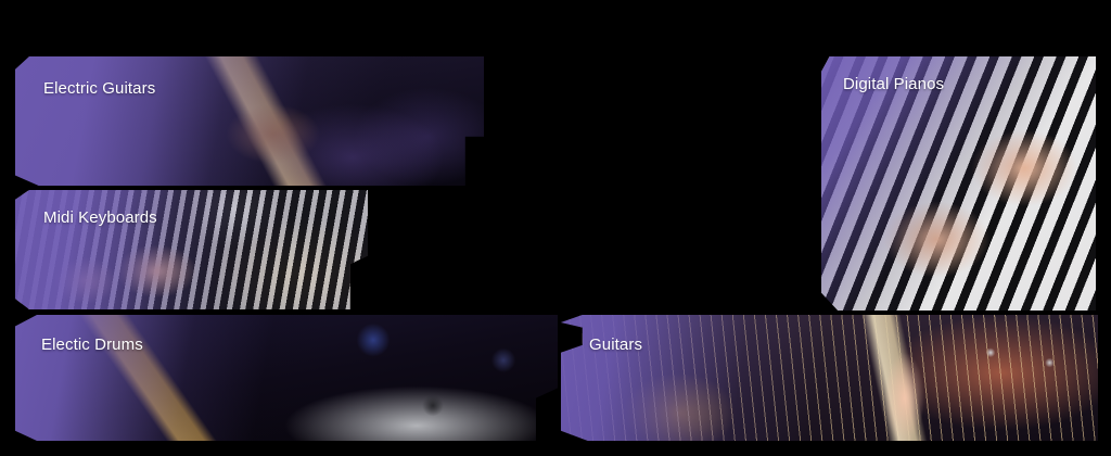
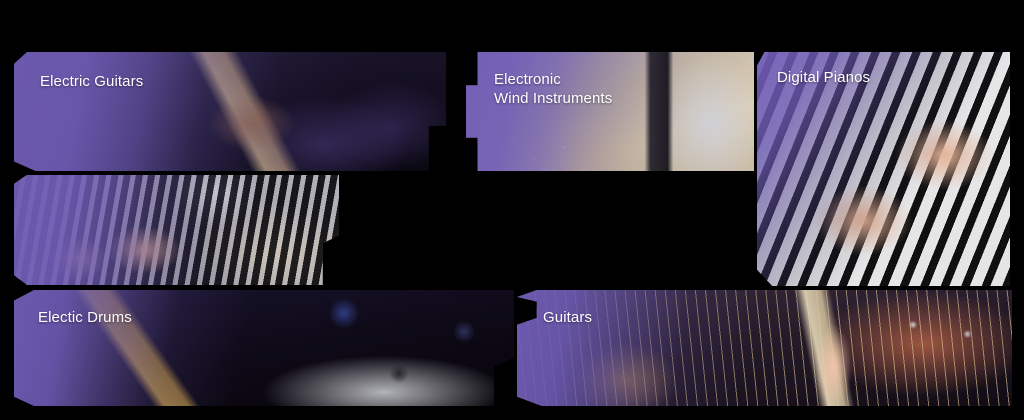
  Electric Guitars
+ Electronic
+ Wind Instruments
  Digital Pianos
- Midi Keyboards
  Electic Drums
  Guitars
